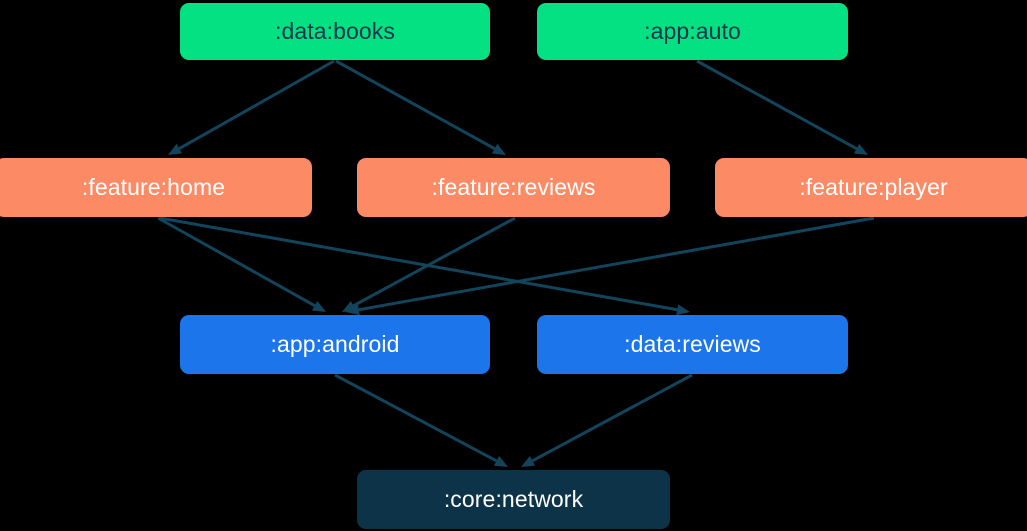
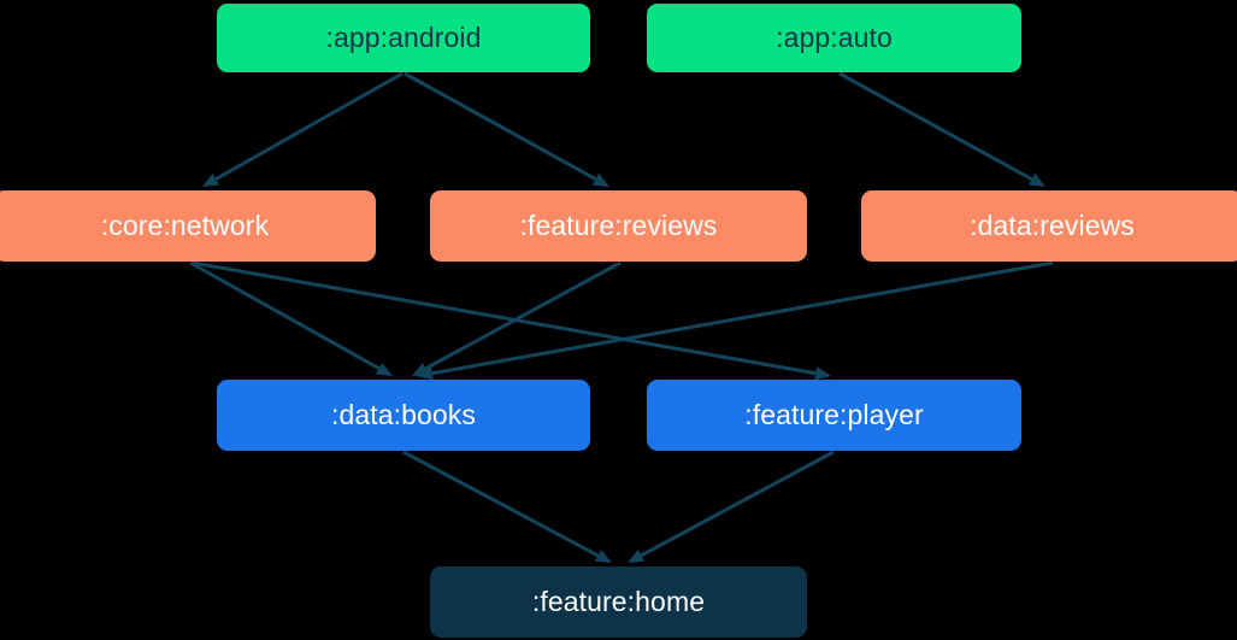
- :data:books
+ :app:android
  :app:auto
- :feature:home
+ :core:network
  :feature:reviews
- :feature:player
+ :data:reviews
- :app:android
+ :data:books
- :data:reviews
+ :feature:player
- :core:network
+ :feature:home
